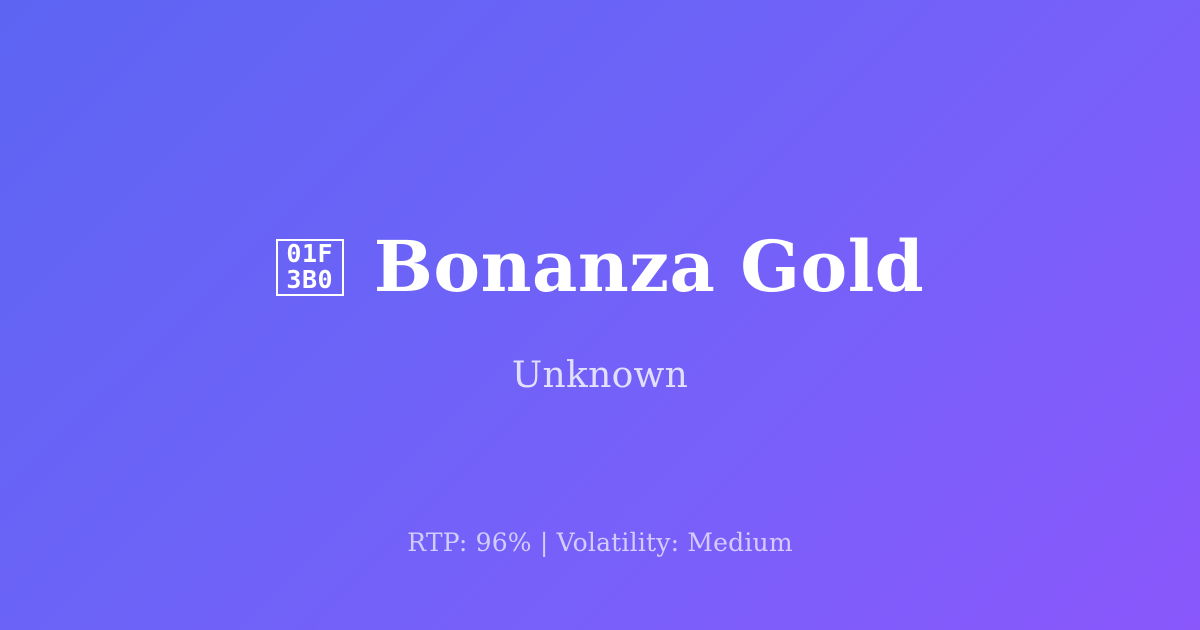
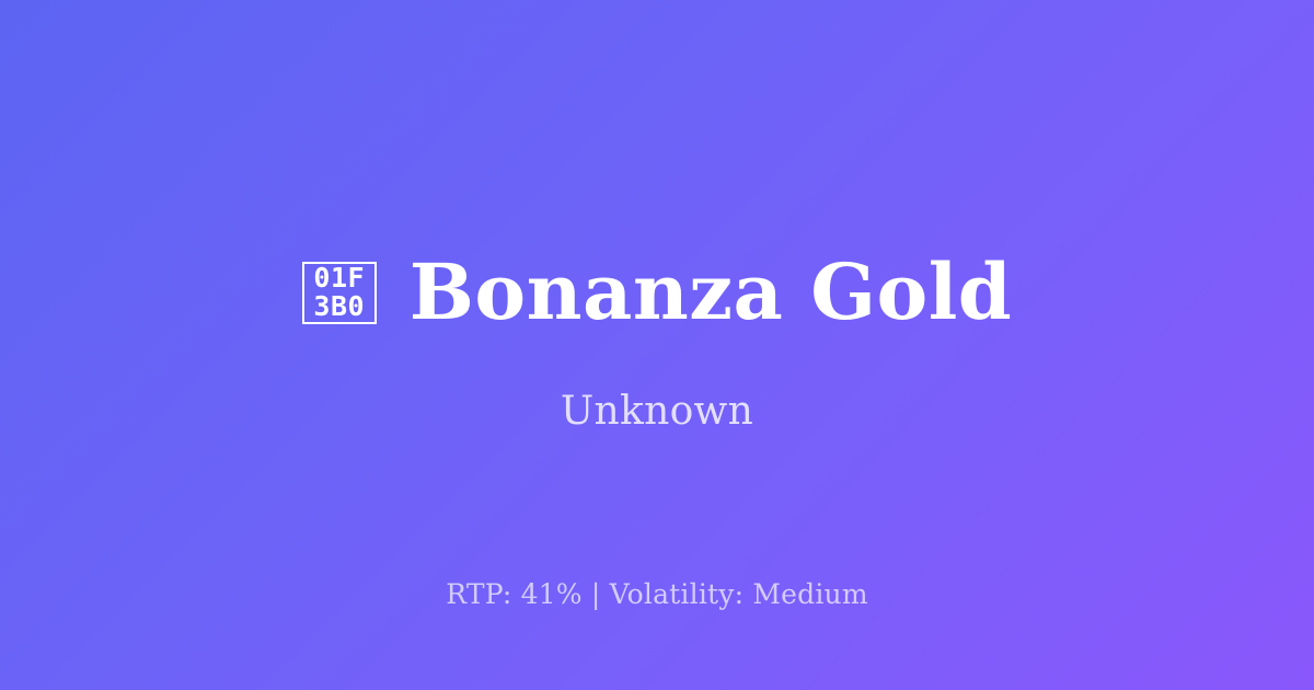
  01F
  3B0
  Bonanza Gold
  Unknown
- RTP: 96% | Volatility: Medium
+ RTP: 41% | Volatility: Medium
